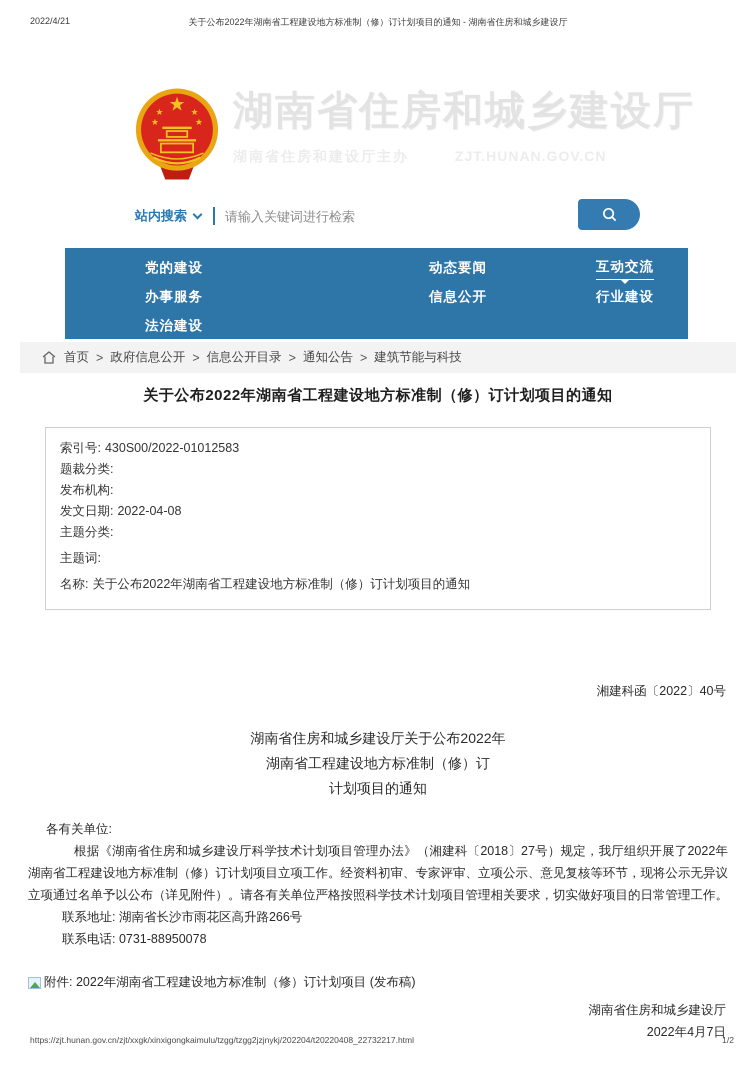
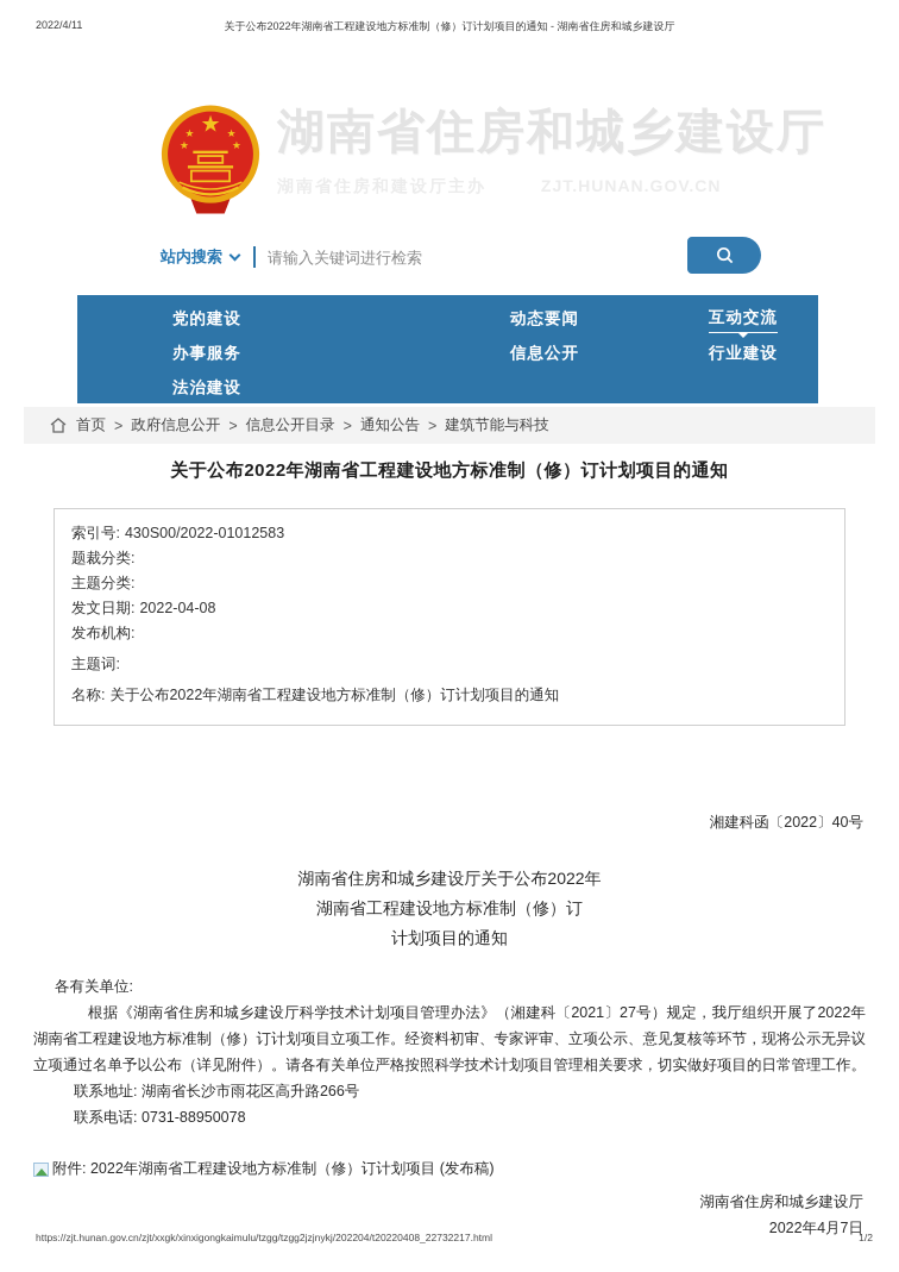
- 2022/4/21
+ 2022/4/11
  关于公布2022年湖南省工程建设地方标准制（修）订计划项目的通知 - 湖南省住房和城乡建设厅
  ★
  ★
  ★
  ★
  ★
  湖南省住房和城乡建设厅
  站内搜索
  请输入关键词进行检索
  党的建设
  动态要闻
  互动交流
  办事服务
  信息公开
  行业建设
  法治建设
  首页
  >
  政府信息公开
  >
  信息公开目录
  >
  通知公告
  >
  建筑节能与科技
  关于公布2022年湖南省工程建设地方标准制（修）订计划项目的通知
  索引号: 430S00/2022-01012583
  题裁分类:
- 发布机构:
+ 主题分类:
  发文日期: 2022-04-08
- 主题分类:
+ 发布机构:
  主题词:
  名称: 关于公布2022年湖南省工程建设地方标准制（修）订计划项目的通知
  湘建科函〔2022〕40号
  湖南省住房和城乡建设厅关于公布2022年
  湖南省工程建设地方标准制（修）订
  计划项目的通知
  各有关单位:
- 根据《湖南省住房和城乡建设厅科学技术计划项目管理办法》（湘建科〔2018〕27号）规定，我厅组织开展了2022年湖南省工程建设地方标准制（修）订计划项目立项工作。经资料初审、专家评审、立项公示、意见复核等环节，现将公示无异议立项通过名单予以公布（详见附件）。请各有关单位严格按照科学技术计划项目管理相关要求，切实做好项目的日常管理工作。
+ 根据《湖南省住房和城乡建设厅科学技术计划项目管理办法》（湘建科〔2021〕27号）规定，我厅组织开展了2022年湖南省工程建设地方标准制（修）订计划项目立项工作。经资料初审、专家评审、立项公示、意见复核等环节，现将公示无异议立项通过名单予以公布（详见附件）。请各有关单位严格按照科学技术计划项目管理相关要求，切实做好项目的日常管理工作。
  联系地址: 湖南省长沙市雨花区高升路266号
  联系电话: 0731-88950078
  附件:
  2022年湖南省工程建设地方标准制（修）订计划项目 (发布稿)
  湖南省住房和城乡建设厅
  2022年4月7日
  https://zjt.hunan.gov.cn/zjt/xxgk/xinxigongkaimulu/tzgg/tzgg2jzjnykj/202204/t20220408_22732217.html
  1/2
